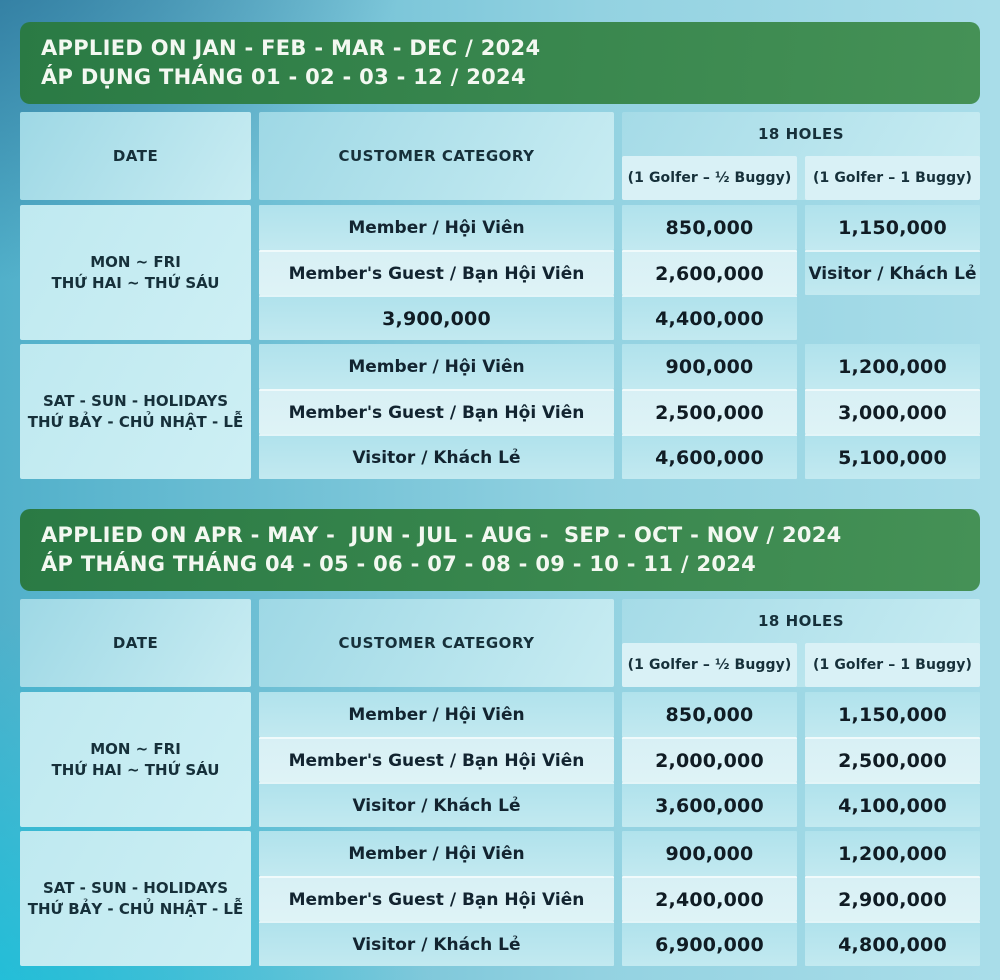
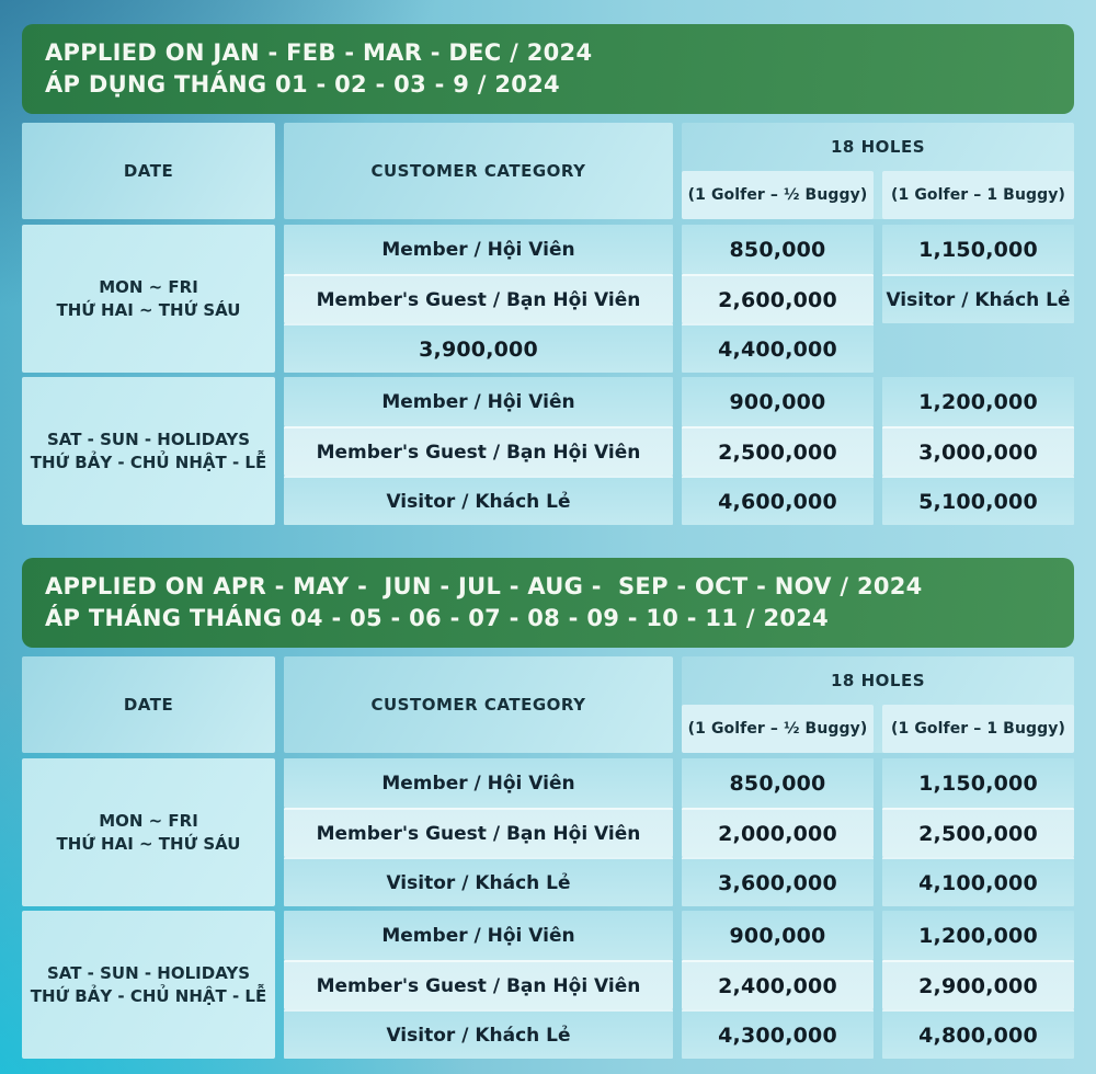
  APPLIED ON JAN - FEB - MAR - DEC / 2024
- ÁP DỤNG THÁNG 01 - 02 - 03 - 12 / 2024
+ ÁP DỤNG THÁNG 01 - 02 - 03 - 9 / 2024
  DATE
  CUSTOMER CATEGORY
  18 HOLES
  (1 Golfer – ½ Buggy)
  (1 Golfer – 1 Buggy)
  MON ~ FRI
  THỨ HAI ~ THỨ SÁU
  Member / Hội Viên
  850,000
  1,150,000
  Member's Guest / Bạn Hội Viên
  2,600,000
  Visitor / Khách Lẻ
  3,900,000
  4,400,000
  SAT - SUN - HOLIDAYS
  THỨ BẢY - CHỦ NHẬT - LỄ
  Member / Hội Viên
  900,000
  1,200,000
  Member's Guest / Bạn Hội Viên
  2,500,000
  3,000,000
  Visitor / Khách Lẻ
  4,600,000
  5,100,000
  APPLIED ON APR - MAY - JUN - JUL - AUG - SEP - OCT - NOV / 2024
  ÁP THÁNG THÁNG 04 - 05 - 06 - 07 - 08 - 09 - 10 - 11 / 2024
  DATE
  CUSTOMER CATEGORY
  18 HOLES
  (1 Golfer – ½ Buggy)
  (1 Golfer – 1 Buggy)
  MON ~ FRI
  THỨ HAI ~ THỨ SÁU
  Member / Hội Viên
  850,000
  1,150,000
  Member's Guest / Bạn Hội Viên
  2,000,000
  2,500,000
  Visitor / Khách Lẻ
  3,600,000
  4,100,000
  SAT - SUN - HOLIDAYS
  THỨ BẢY - CHỦ NHẬT - LỄ
  Member / Hội Viên
  900,000
  1,200,000
  Member's Guest / Bạn Hội Viên
  2,400,000
  2,900,000
  Visitor / Khách Lẻ
- 6,900,000
+ 4,300,000
  4,800,000
